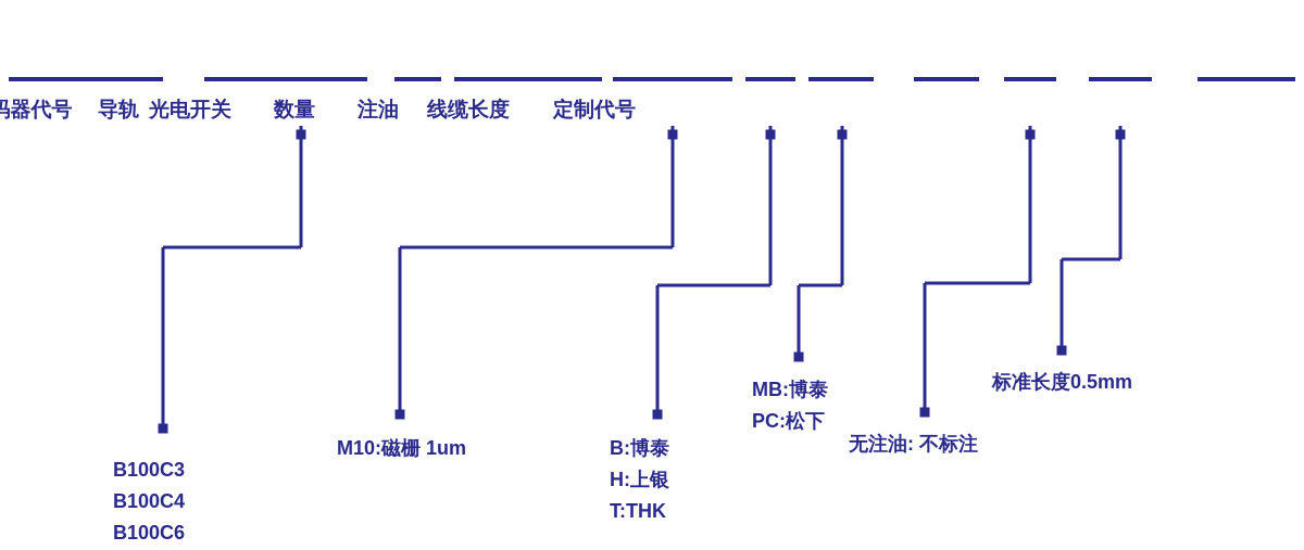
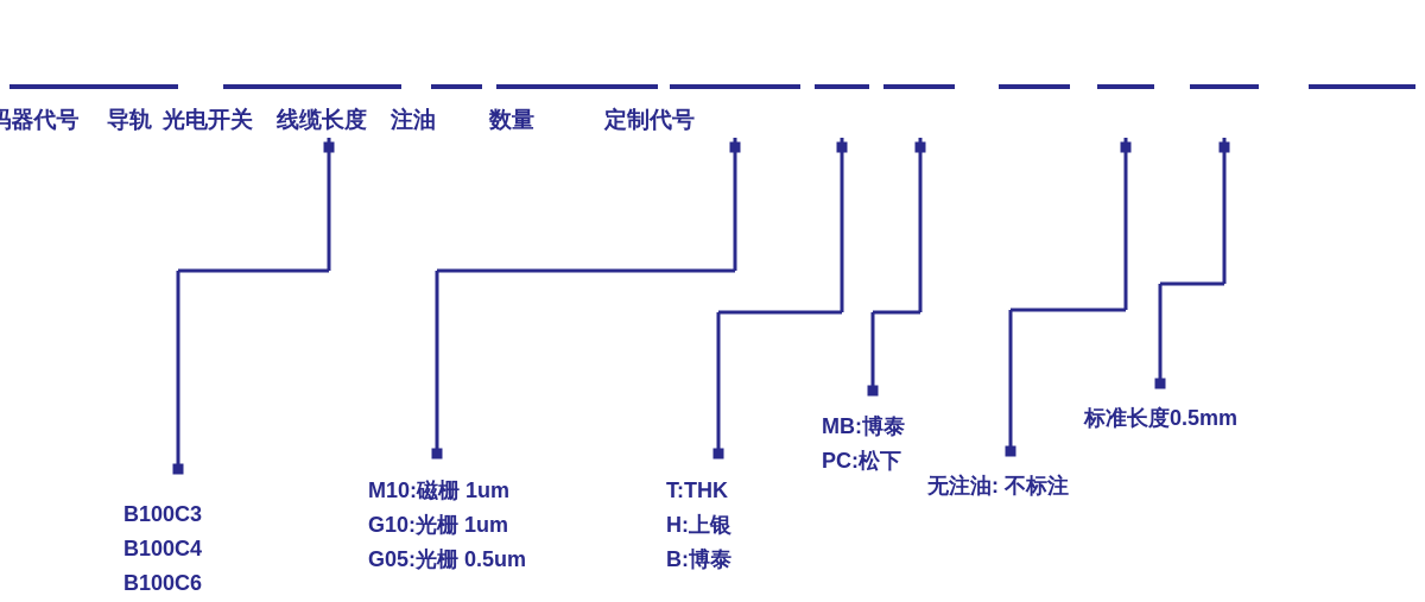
  码器代号
  导轨
  光电开关
- 数量
+ 线缆长度
  注油
- 线缆长度
+ 数量
  定制代号
  B100C3
  B100C4
  B100C6
  M10:磁栅 1um
+ G10:光栅 1um
+ G05:光栅 0.5um
- B:博泰
+ T:THK
  H:上银
- T:THK
+ B:博泰
  MB:博泰
  PC:松下
  无注油: 不标注
  标准长度0.5mm
